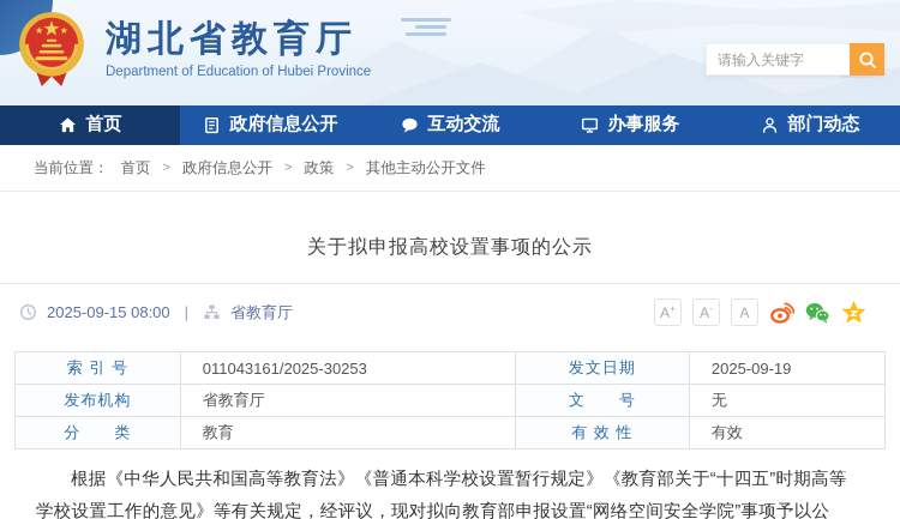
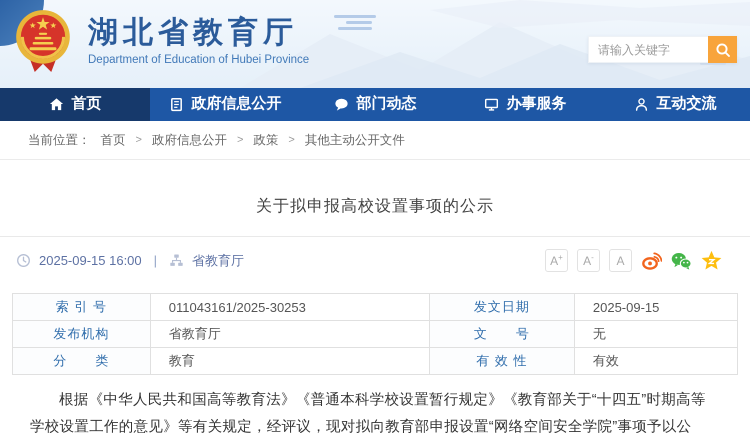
  湖北省教育厅
  Department of Education of Hubei Province
  请输入关键字
  首页
  政府信息公开
- 互动交流
+ 部门动态
  办事服务
- 部门动态
+ 互动交流
  当前位置：
  首页
  >
  政府信息公开
  >
  政策
  >
  其他主动公开文件
  关于拟申报高校设置事项的公示
- 2025-09-15 08:00
+ 2025-09-15 16:00
  |
  省教育厅
  A+
  A-
  A
- 索 引 号	011043161/2025-30253	发文日期	2025-09-19
+ 索 引 号	011043161/2025-30253	发文日期	2025-09-15
  发布机构	省教育厅	文 号	无
  分 类	教育	有 效 性	有效
  根据《中华人民共和国高等教育法》《普通本科学校设置暂行规定》《教育部关于“十四五”时期高等学校设置工作的意见》等有关规定，经评议，现对拟向教育部申报设置“网络空间安全学院”事项予以公
